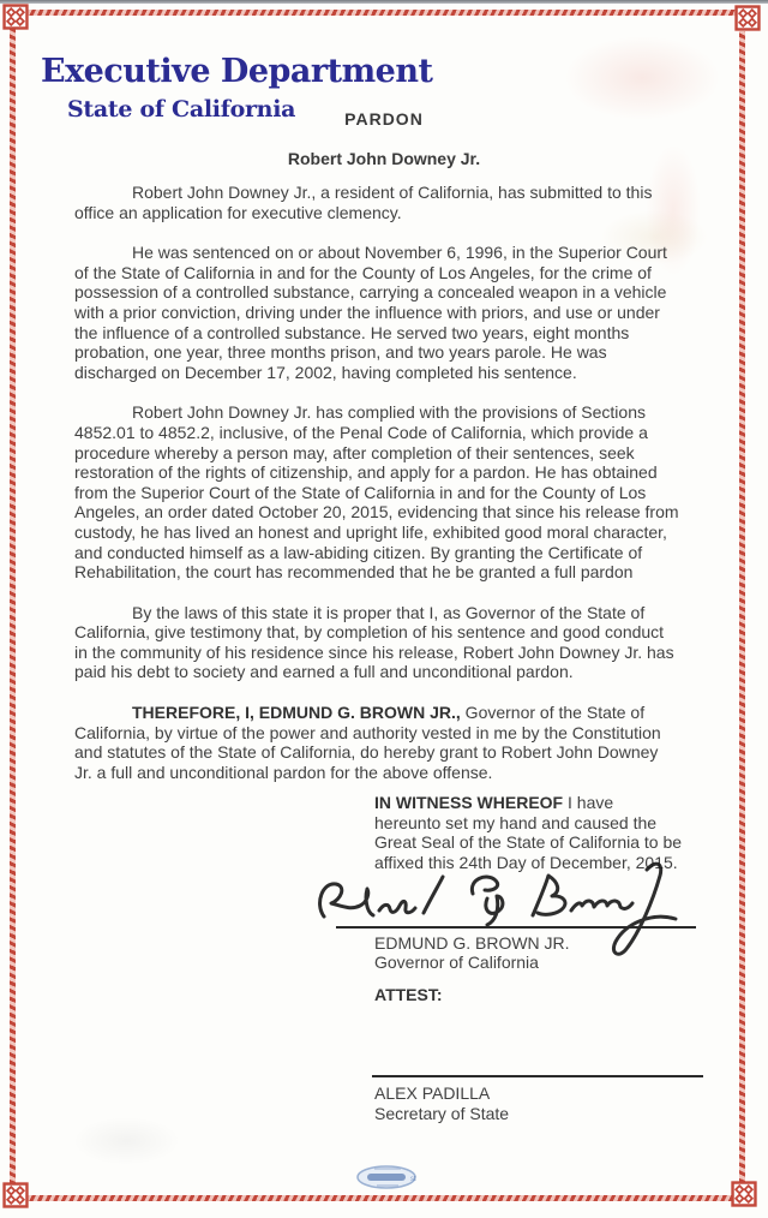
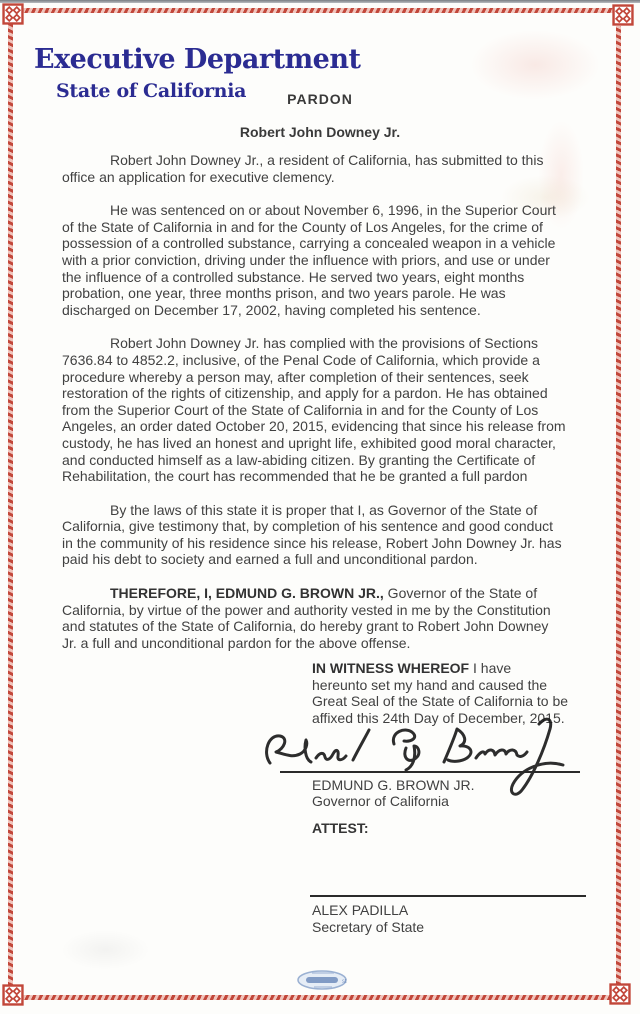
  Executive Department
  State of California
  PARDON
  Robert John Downey Jr.
  Robert John Downey Jr., a resident of California, has submitted to this
  office an application for executive clemency.
  He was sentenced on or about November 6, 1996, in the Superior Court
  of the State of California in and for the County of Los Angeles, for the crime of
  possession of a controlled substance, carrying a concealed weapon in a vehicle
  with a prior conviction, driving under the influence with priors, and use or under
  the influence of a controlled substance. He served two years, eight months
  probation, one year, three months prison, and two years parole. He was
  discharged on December 17, 2002, having completed his sentence.
  Robert John Downey Jr. has complied with the provisions of Sections
- 4852.01 to 4852.2, inclusive, of the Penal Code of California, which provide a
+ 7636.84 to 4852.2, inclusive, of the Penal Code of California, which provide a
  procedure whereby a person may, after completion of their sentences, seek
  restoration of the rights of citizenship, and apply for a pardon. He has obtained
  from the Superior Court of the State of California in and for the County of Los
  Angeles, an order dated October 20, 2015, evidencing that since his release from
  custody, he has lived an honest and upright life, exhibited good moral character,
  and conducted himself as a law-abiding citizen. By granting the Certificate of
  Rehabilitation, the court has recommended that he be granted a full pardon
  By the laws of this state it is proper that I, as Governor of the State of
  California, give testimony that, by completion of his sentence and good conduct
  in the community of his residence since his release, Robert John Downey Jr. has
  paid his debt to society and earned a full and unconditional pardon.
  THEREFORE, I, EDMUND G. BROWN JR., Governor of the State of
  California, by virtue of the power and authority vested in me by the Constitution
  and statutes of the State of California, do hereby grant to Robert John Downey
  Jr. a full and unconditional pardon for the above offense.
  IN WITNESS WHEREOF I have
  hereunto set my hand and caused the
  Great Seal of the State of California to be
  affixed this 24th Day of December, 2015.
  EDMUND G. BROWN JR.
  Governor of California
  ATTEST:
  ALEX PADILLA
  Secretary of State
